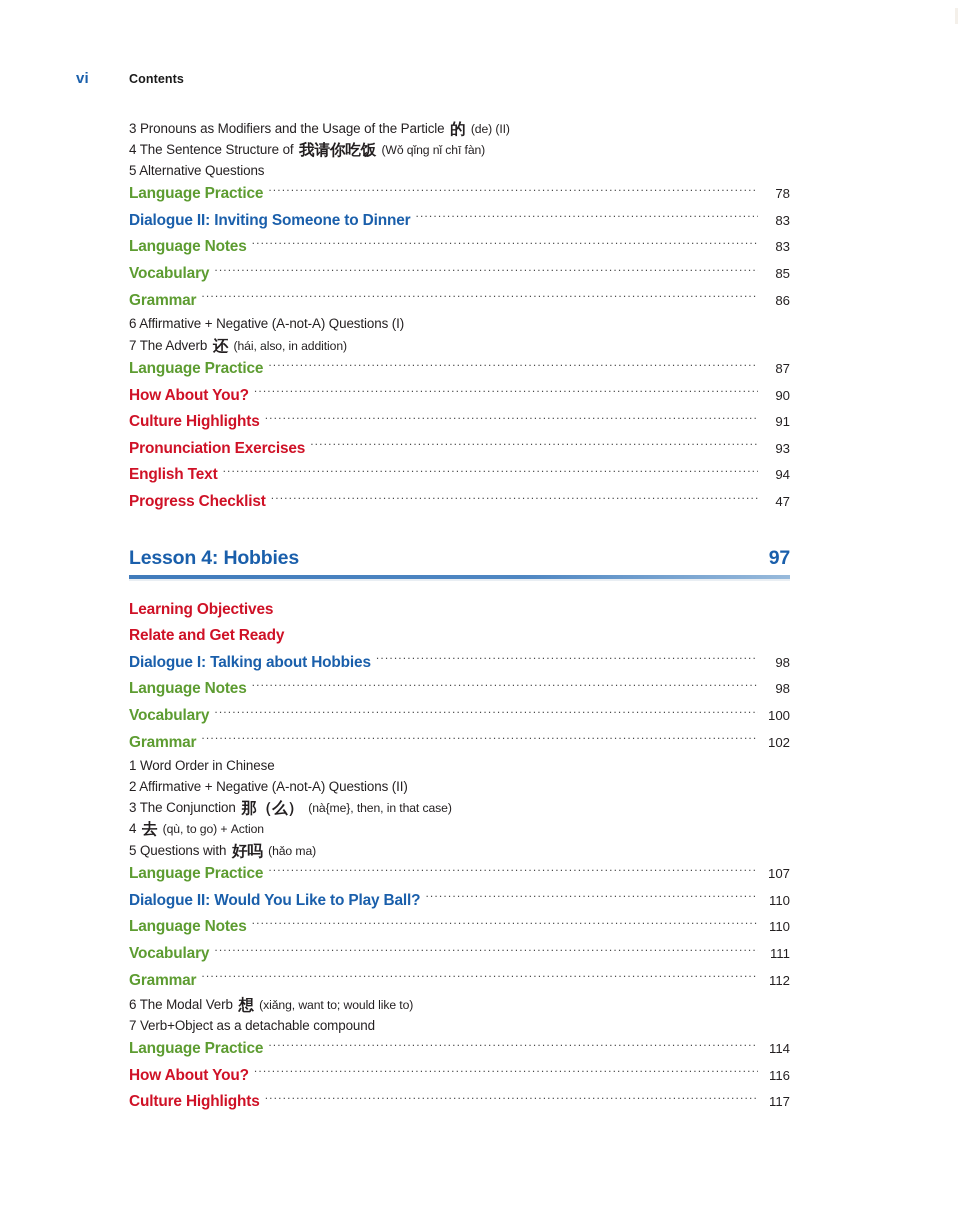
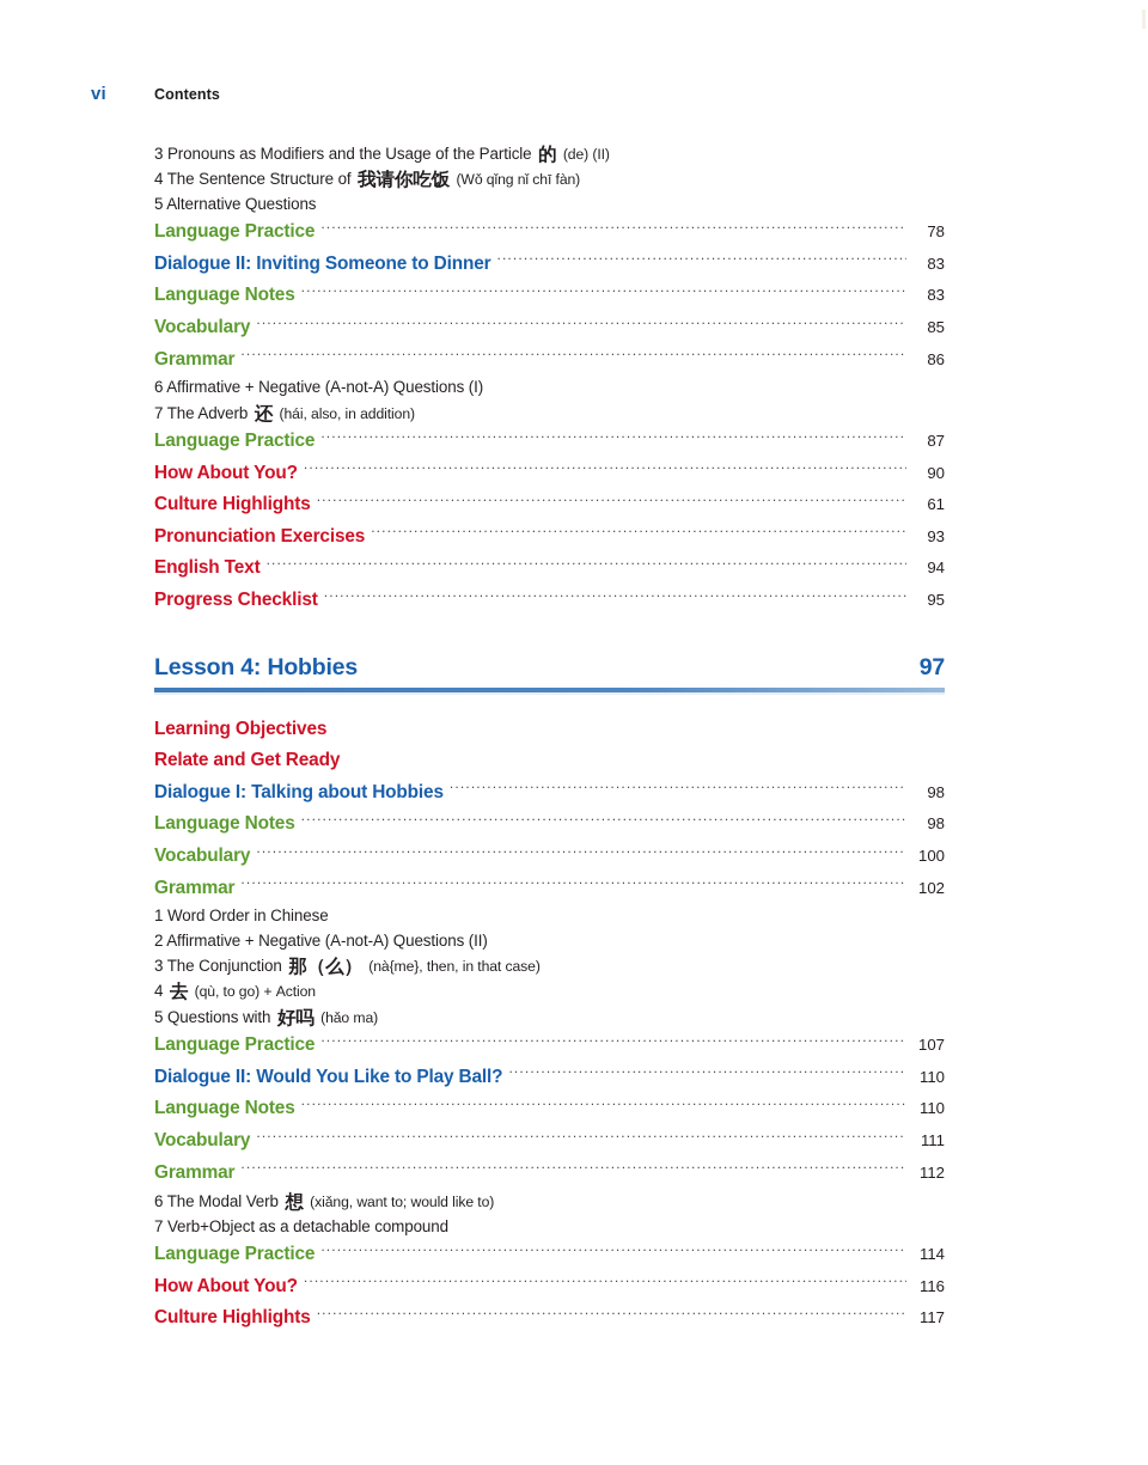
  vi
  Contents
  3 Pronouns as Modifiers and the Usage of the Particle 的 (de) (II)
  4 The Sentence Structure of 我请你吃饭 (Wǒ qǐng nǐ chī fàn)
  5 Alternative Questions
  Language Practice
  78
  Dialogue II: Inviting Someone to Dinner
  83
  Language Notes
  83
  Vocabulary
  85
  Grammar
  86
  6 Affirmative + Negative (A-not-A) Questions (I)
  7 The Adverb 还 (hái, also, in addition)
  Language Practice
  87
  How About You?
  90
  Culture Highlights
- 91
+ 61
  Pronunciation Exercises
  93
  English Text
  94
  Progress Checklist
- 47
+ 95
  Lesson 4: Hobbies
  97
  Learning Objectives
  Relate and Get Ready
  Dialogue I: Talking about Hobbies
  98
  Language Notes
  98
  Vocabulary
  100
  Grammar
  102
  1 Word Order in Chinese
  2 Affirmative + Negative (A-not-A) Questions (II)
  3 The Conjunction 那（么） (nà{me}, then, in that case)
  4 去 (qù, to go) + Action
  5 Questions with 好吗 (hǎo ma)
  Language Practice
  107
  Dialogue II: Would You Like to Play Ball?
  110
  Language Notes
  110
  Vocabulary
  111
  Grammar
  112
  6 The Modal Verb 想 (xiǎng, want to; would like to)
  7 Verb+Object as a detachable compound
  Language Practice
  114
  How About You?
  116
  Culture Highlights
  117
